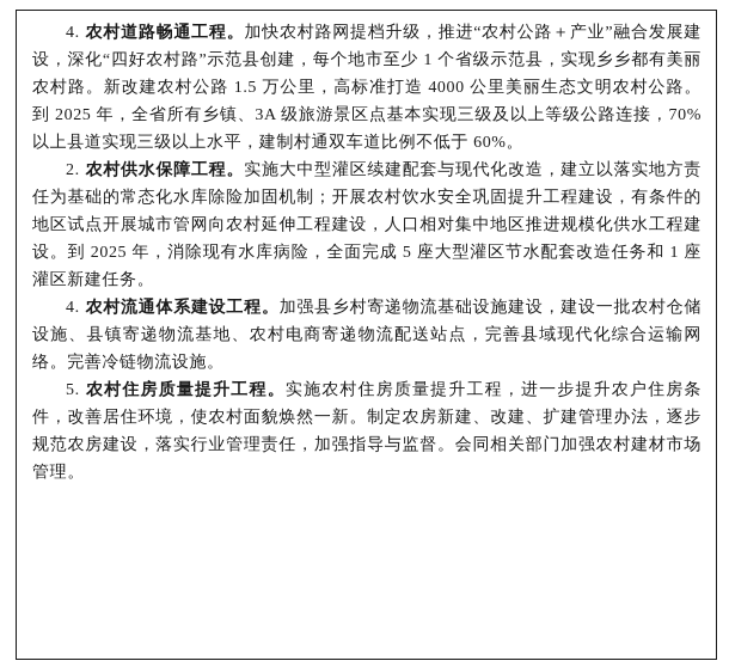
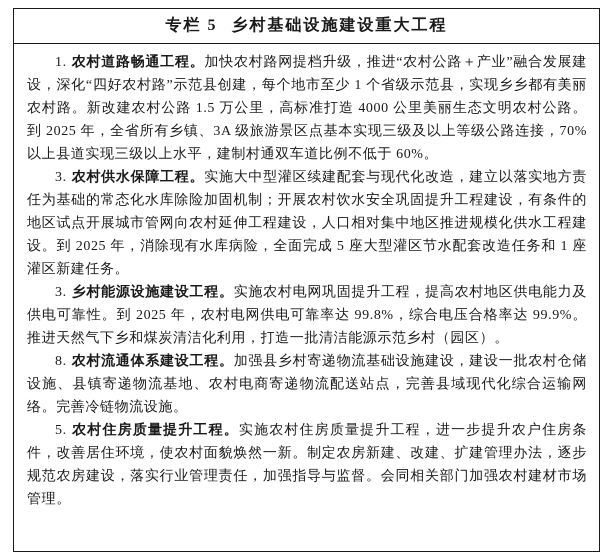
+ 专栏 5 乡村基础设施建设重大工程
- 4. 农村道路畅通工程。加快农村路网提档升级，推进“农村公路＋产业”融合发展建设，深化“四好农村路”示范县创建，每个地市至少 1 个省级示范县，实现乡乡都有美丽农村路。新改建农村公路 1.5 万公里，高标准打造 4000 公里美丽生态文明农村公路。到 2025 年，全省所有乡镇、3A 级旅游景区点基本实现三级及以上等级公路连接，70%以上县道实现三级以上水平，建制村通双车道比例不低于 60%。
+ 1. 农村道路畅通工程。加快农村路网提档升级，推进“农村公路＋产业”融合发展建设，深化“四好农村路”示范县创建，每个地市至少 1 个省级示范县，实现乡乡都有美丽农村路。新改建农村公路 1.5 万公里，高标准打造 4000 公里美丽生态文明农村公路。到 2025 年，全省所有乡镇、3A 级旅游景区点基本实现三级及以上等级公路连接，70%以上县道实现三级以上水平，建制村通双车道比例不低于 60%。
- 2. 农村供水保障工程。实施大中型灌区续建配套与现代化改造，建立以落实地方责任为基础的常态化水库除险加固机制；开展农村饮水安全巩固提升工程建设，有条件的地区试点开展城市管网向农村延伸工程建设，人口相对集中地区推进规模化供水工程建设。到 2025 年，消除现有水库病险，全面完成 5 座大型灌区节水配套改造任务和 1 座灌区新建任务。
+ 3. 农村供水保障工程。实施大中型灌区续建配套与现代化改造，建立以落实地方责任为基础的常态化水库除险加固机制；开展农村饮水安全巩固提升工程建设，有条件的地区试点开展城市管网向农村延伸工程建设，人口相对集中地区推进规模化供水工程建设。到 2025 年，消除现有水库病险，全面完成 5 座大型灌区节水配套改造任务和 1 座灌区新建任务。
+ 3. 乡村能源设施建设工程。实施农村电网巩固提升工程，提高农村地区供电能力及供电可靠性。到 2025 年，农村电网供电可靠率达 99.8%，综合电压合格率达 99.9%。推进天然气下乡和煤炭清洁化利用，打造一批清洁能源示范乡村（园区）。
- 4. 农村流通体系建设工程。加强县乡村寄递物流基础设施建设，建设一批农村仓储设施、县镇寄递物流基地、农村电商寄递物流配送站点，完善县域现代化综合运输网络。完善冷链物流设施。
+ 8. 农村流通体系建设工程。加强县乡村寄递物流基础设施建设，建设一批农村仓储设施、县镇寄递物流基地、农村电商寄递物流配送站点，完善县域现代化综合运输网络。完善冷链物流设施。
  5. 农村住房质量提升工程。实施农村住房质量提升工程，进一步提升农户住房条件，改善居住环境，使农村面貌焕然一新。制定农房新建、改建、扩建管理办法，逐步规范农房建设，落实行业管理责任，加强指导与监督。会同相关部门加强农村建材市场管理。
